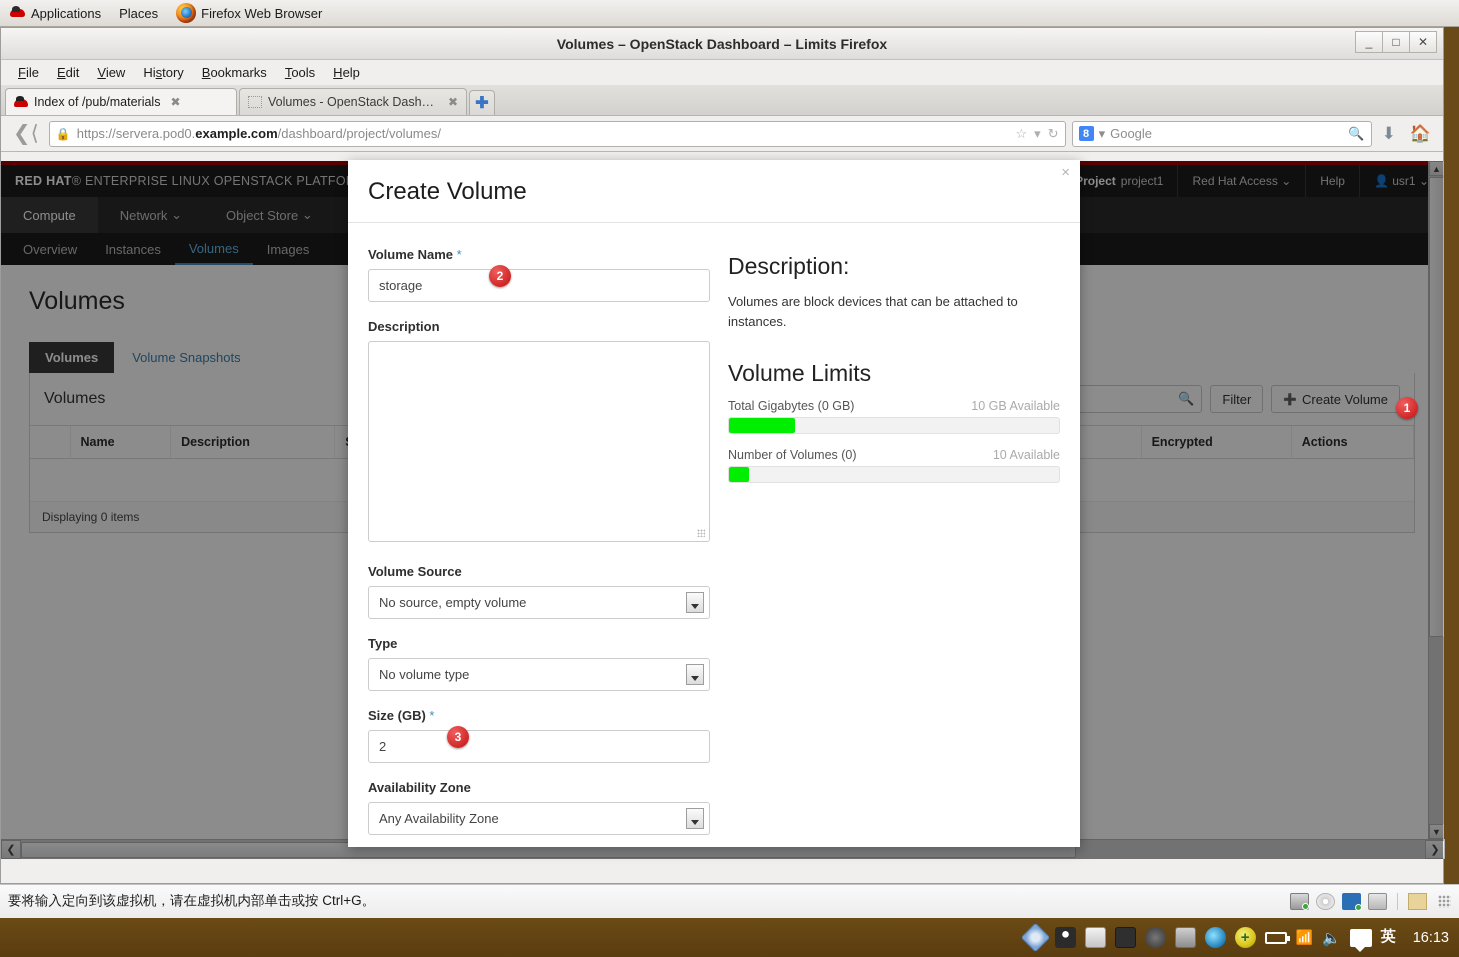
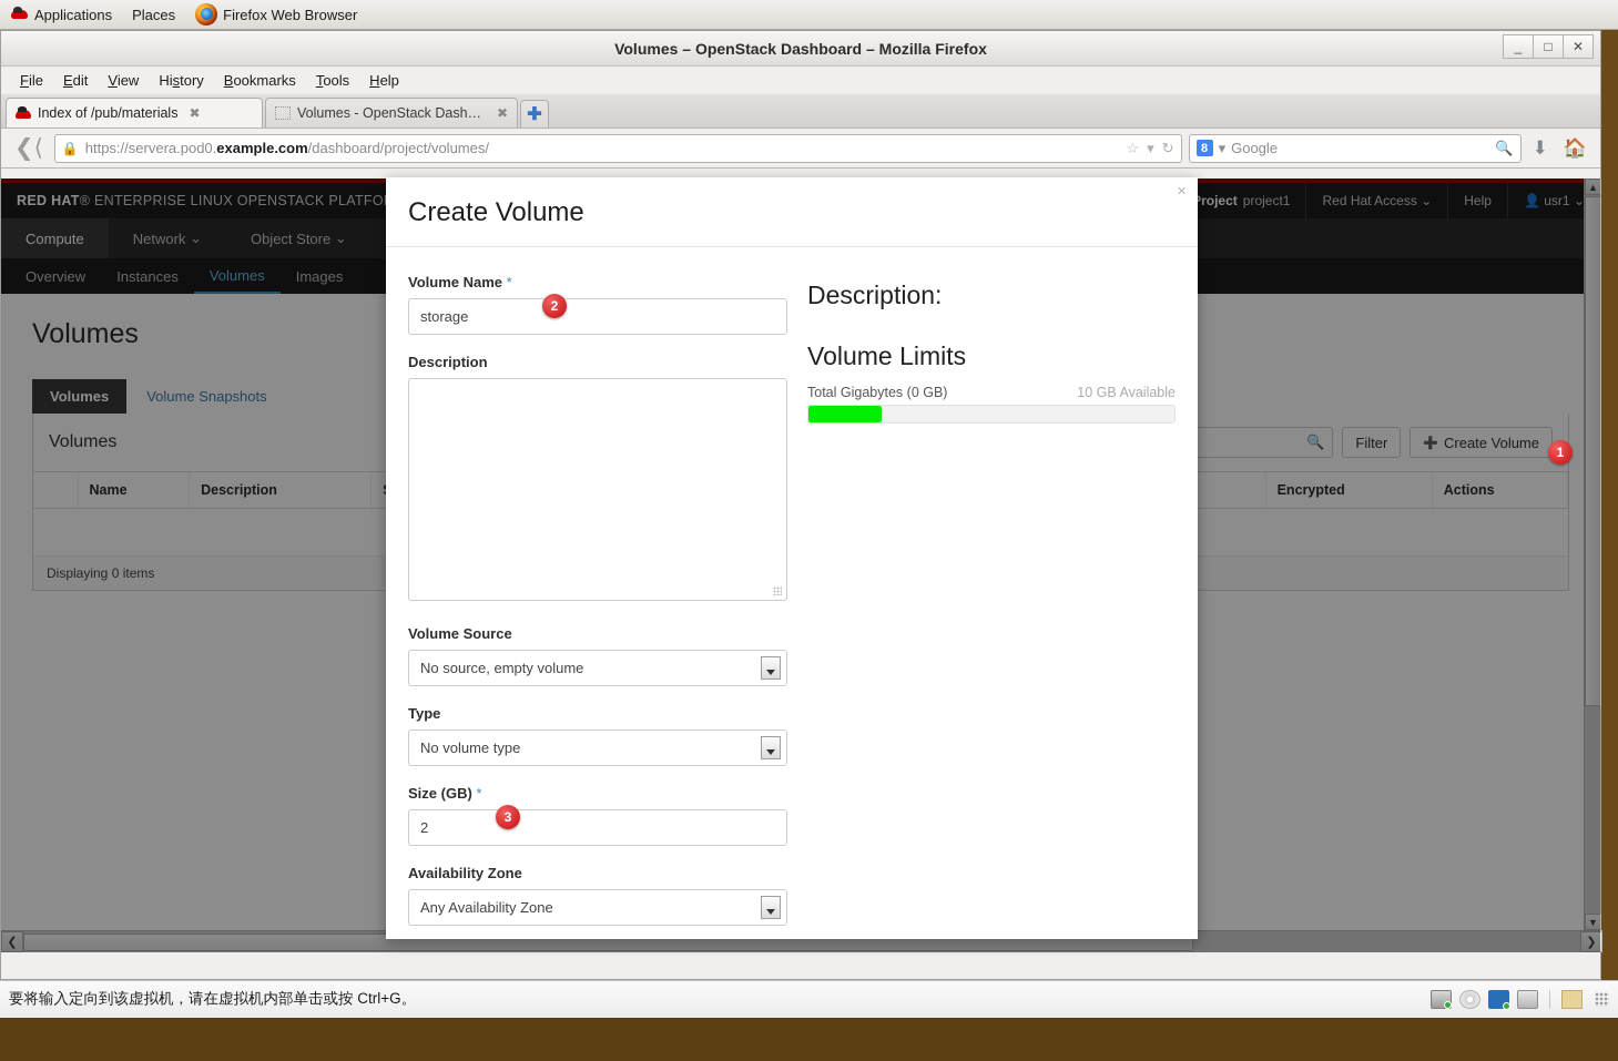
  Applications
  Places
  Firefox Web Browser
- Volumes – OpenStack Dashboard – Limits Firefox
+ Volumes – OpenStack Dashboard – Mozilla Firefox
  _
  □
  ✕
  File
  Edit
  View
  History
  Bookmarks
  Tools
  Help
  Index of /pub/materials
  ✖
  Volumes - OpenStack Dashb...
  ✖
  ✚
  ❮⟨
  🔒
  https://servera.pod0.example.com/dashboard/project/volumes/
  ☆
  ▾
  ↻
  8
  ▾
  Google
  🔍
  ⬇
  🏠
  RED HAT® ENTERPRISE LINUX OPENSTACK PLATFO
  project1
  Red Hat Access
  ⌄
  Help
  👤
  usr1
  ⌄
  Compute
  Network
  ⌄
  Object Store
  ⌄
  Overview
  Instances
  Volumes
  Images
  Volumes
  Volumes
  Volume Snapshots
  Volumes
  🔍
  Filter
  ➕
  Create Volume
  Displaying 0 items
  ▲
  ▼
  ❮
  ❯
  ×
  Create Volume
  Volume Name *
  storage
  Description
  Volume Source
  No source, empty volume
  Type
  No volume type
  Size (GB) *
  2
  Availability Zone
  Any Availability Zone
  Description:
- Volumes are block devices that can be attached to instances.
  Volume Limits
  Total Gigabytes (0 GB)
  10 GB Available
- Number of Volumes (0)
- 10 Available
  1
  2
  3
  要将输入定向到该虚拟机，请在虚拟机内部单击或按 Ctrl+G。
- +
- 📶
- 🔈
- 英
- 16:13
